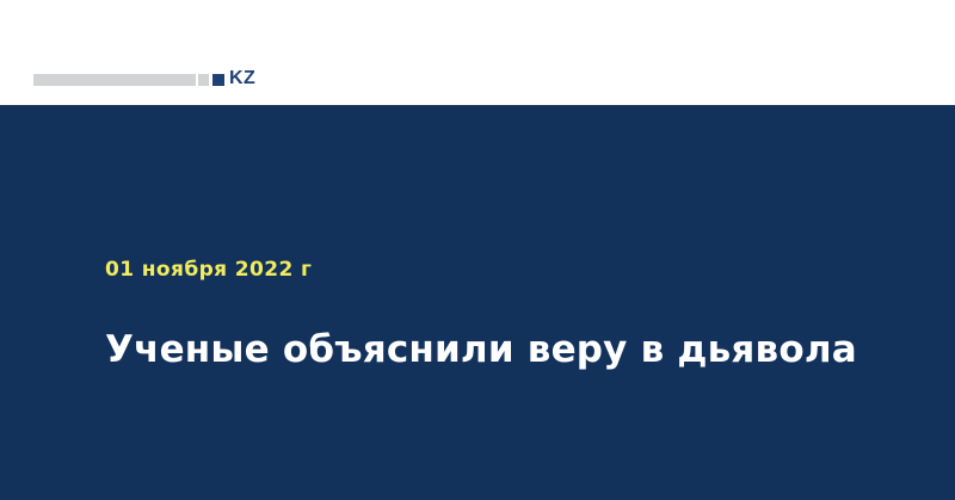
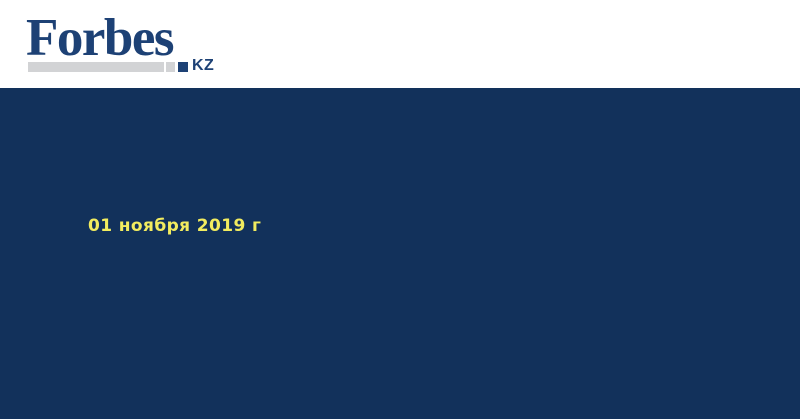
+ Forbes
  KZ
- 01 ноября 2022 г
+ 01 ноября 2019 г
- Ученые объяснили веру в дьявола
